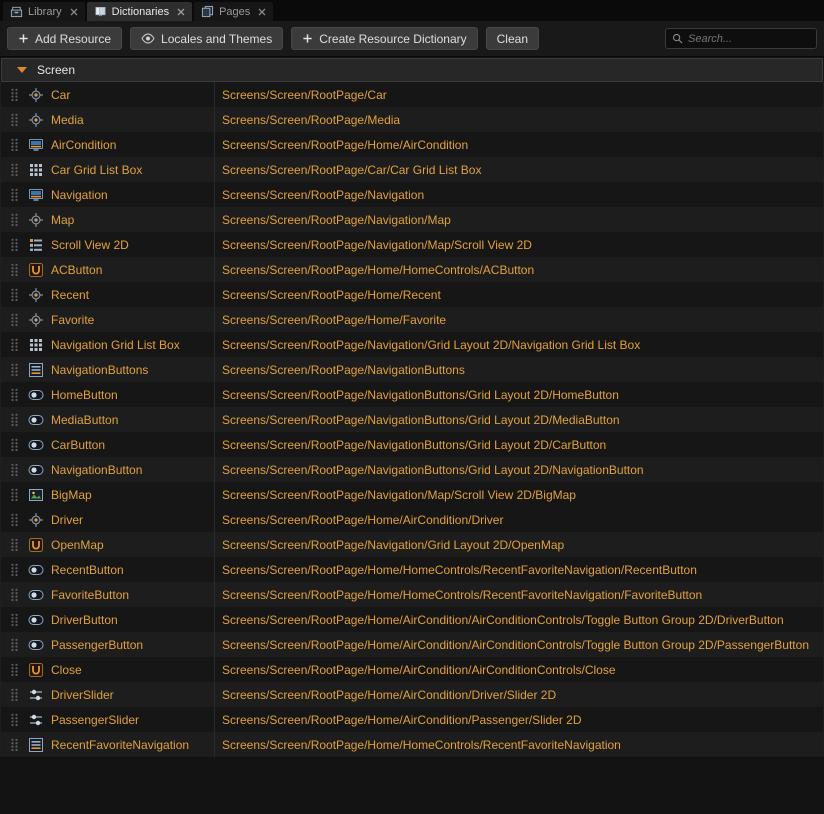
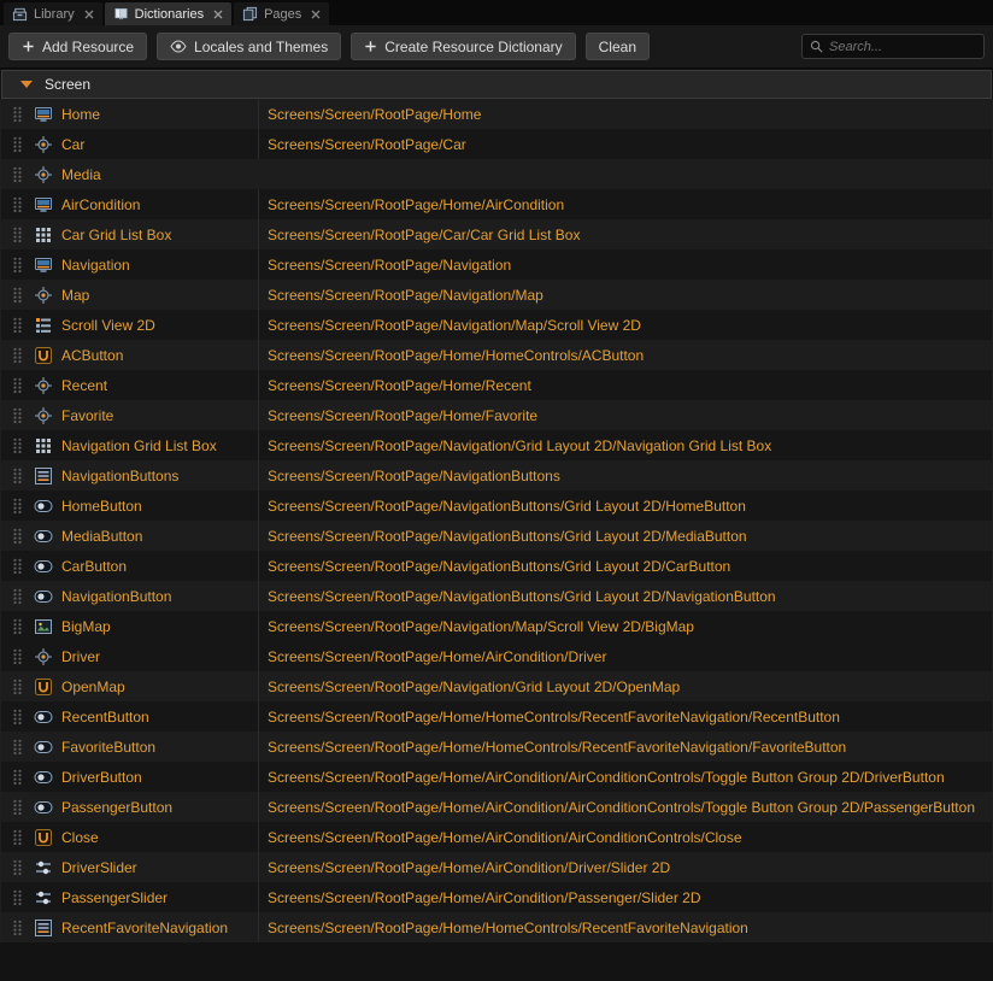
  Library
  Dictionaries
  Pages
  Add Resource
  Locales and Themes
  Create Resource Dictionary
  Clean
  Search...
  Screen
+ Home
+ Screens/Screen/RootPage/Home
  Car
  Screens/Screen/RootPage/Car
  Media
- Screens/Screen/RootPage/Media
  AirCondition
  Screens/Screen/RootPage/Home/AirCondition
  Car Grid List Box
  Screens/Screen/RootPage/Car/Car Grid List Box
  Navigation
  Screens/Screen/RootPage/Navigation
  Map
  Screens/Screen/RootPage/Navigation/Map
  Scroll View 2D
  Screens/Screen/RootPage/Navigation/Map/Scroll View 2D
  ACButton
  Screens/Screen/RootPage/Home/HomeControls/ACButton
  Recent
  Screens/Screen/RootPage/Home/Recent
  Favorite
  Screens/Screen/RootPage/Home/Favorite
  Navigation Grid List Box
  Screens/Screen/RootPage/Navigation/Grid Layout 2D/Navigation Grid List Box
  NavigationButtons
  Screens/Screen/RootPage/NavigationButtons
  HomeButton
  Screens/Screen/RootPage/NavigationButtons/Grid Layout 2D/HomeButton
  MediaButton
  Screens/Screen/RootPage/NavigationButtons/Grid Layout 2D/MediaButton
  CarButton
  Screens/Screen/RootPage/NavigationButtons/Grid Layout 2D/CarButton
  NavigationButton
  Screens/Screen/RootPage/NavigationButtons/Grid Layout 2D/NavigationButton
  BigMap
  Screens/Screen/RootPage/Navigation/Map/Scroll View 2D/BigMap
  Driver
  Screens/Screen/RootPage/Home/AirCondition/Driver
  OpenMap
  Screens/Screen/RootPage/Navigation/Grid Layout 2D/OpenMap
  RecentButton
  Screens/Screen/RootPage/Home/HomeControls/RecentFavoriteNavigation/RecentButton
  FavoriteButton
  Screens/Screen/RootPage/Home/HomeControls/RecentFavoriteNavigation/FavoriteButton
  DriverButton
  Screens/Screen/RootPage/Home/AirCondition/AirConditionControls/Toggle Button Group 2D/DriverButton
  PassengerButton
  Screens/Screen/RootPage/Home/AirCondition/AirConditionControls/Toggle Button Group 2D/PassengerButton
  Close
  Screens/Screen/RootPage/Home/AirCondition/AirConditionControls/Close
  DriverSlider
  Screens/Screen/RootPage/Home/AirCondition/Driver/Slider 2D
  PassengerSlider
  Screens/Screen/RootPage/Home/AirCondition/Passenger/Slider 2D
  RecentFavoriteNavigation
  Screens/Screen/RootPage/Home/HomeControls/RecentFavoriteNavigation
